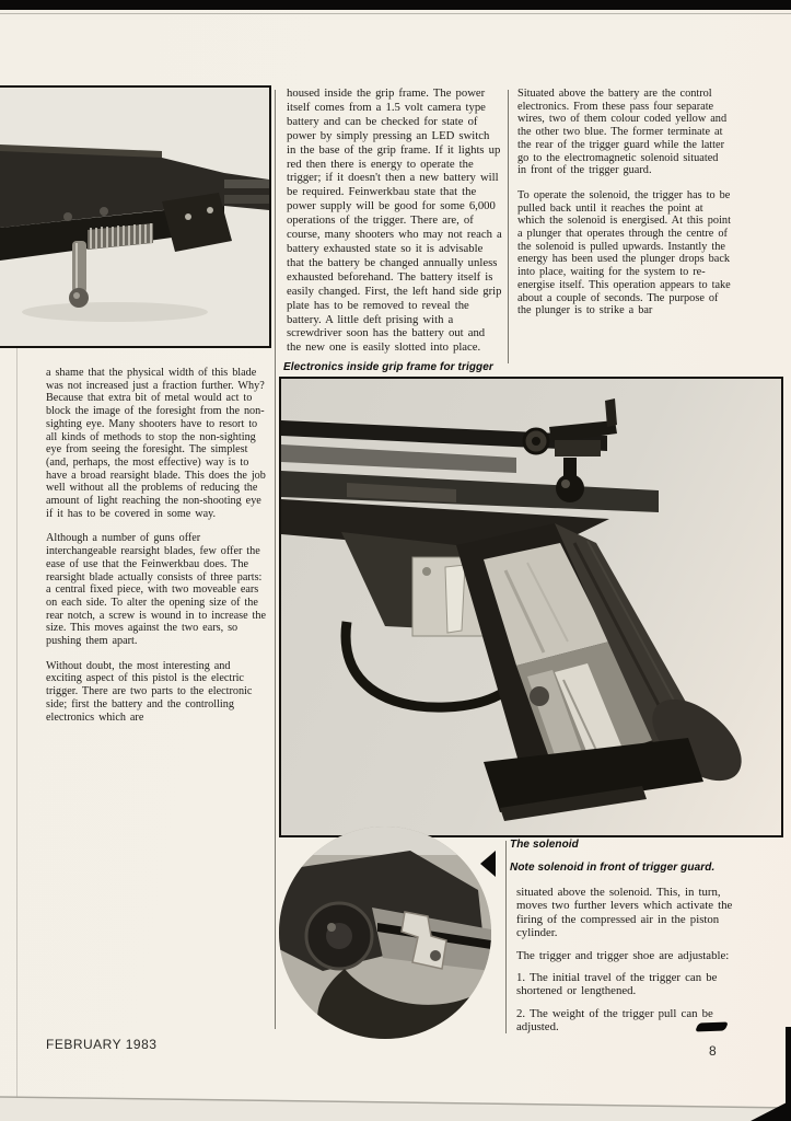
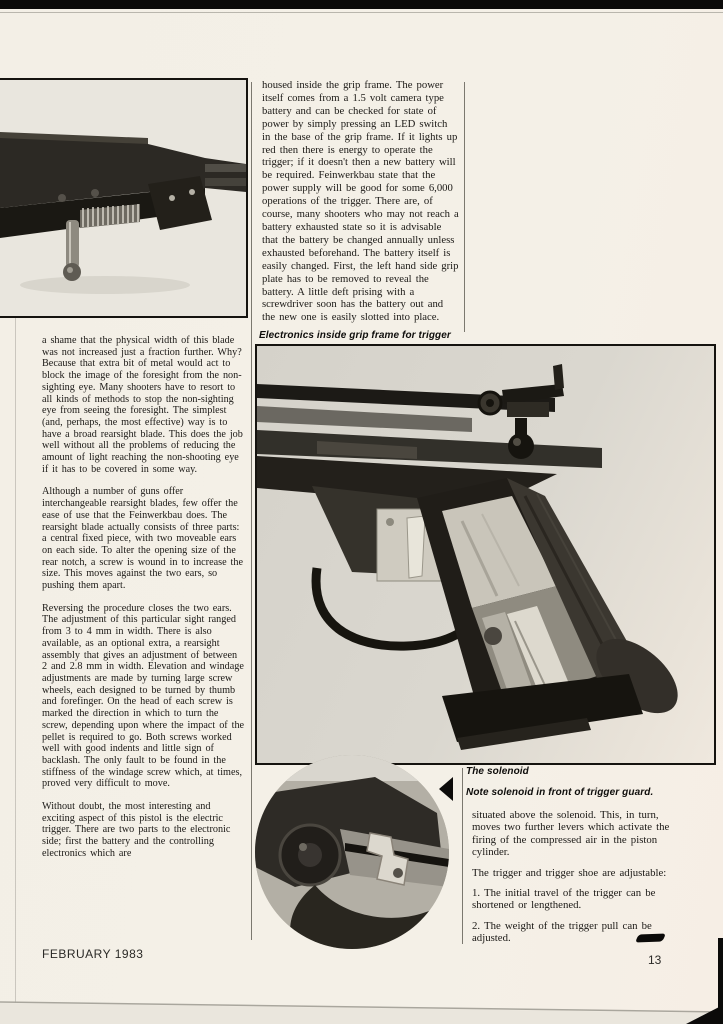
  housed inside the grip frame. The power itself comes from a 1.5 volt camera type battery and can be checked for state of power by simply pressing an LED switch in the base of the grip frame. If it lights up red then there is energy to operate the trigger; if it doesn't then a new battery will be required. Feinwerkbau state that the power supply will be good for some 6,000 operations of the trigger. There are, of course, many shooters who may not reach a battery exhausted state so it is advisable that the battery be changed annually unless exhausted beforehand. The battery itself is easily changed. First, the left hand side grip plate has to be removed to reveal the battery. A little deft prising with a screwdriver soon has the battery out and the new one is easily slotted into place.
- Situated above the battery are the control electronics. From these pass four separate wires, two of them colour coded yellow and the other two blue. The former terminate at the rear of the trigger guard while the latter go to the electromagnetic solenoid situated in front of the trigger guard.
- To operate the solenoid, the trigger has to be pulled back until it reaches the point at which the solenoid is energised. At this point a plunger that operates through the centre of the solenoid is pulled upwards. Instantly the energy has been used the plunger drops back into place, waiting for the system to re-energise itself. This operation appears to take about a couple of seconds. The purpose of the plunger is to strike a bar
  a shame that the physical width of this blade was not increased just a fraction further. Why? Because that extra bit of metal would act to block the image of the foresight from the non-sighting eye. Many shooters have to resort to all kinds of methods to stop the non-sighting eye from seeing the foresight. The simplest (and, perhaps, the most effective) way is to have a broad rearsight blade. This does the job well without all the problems of reducing the amount of light reaching the non-shooting eye if it has to be covered in some way.
  Although a number of guns offer interchangeable rearsight blades, few offer the ease of use that the Feinwerkbau does. The rearsight blade actually consists of three parts: a central fixed piece, with two moveable ears on each side. To alter the opening size of the rear notch, a screw is wound in to increase the size. This moves against the two ears, so pushing them apart.
+ Reversing the procedure closes the two ears. The adjustment of this particular sight ranged from 3 to 4 mm in width. There is also available, as an optional extra, a rearsight assembly that gives an adjustment of between 2 and 2.8 mm in width. Elevation and windage adjustments are made by turning large screw wheels, each designed to be turned by thumb and forefinger. On the head of each screw is marked the direction in which to turn the screw, depending upon where the impact of the pellet is required to go. Both screws worked well with good indents and little sign of backlash. The only fault to be found in the stiffness of the windage screw which, at times, proved very difficult to move.
  Without doubt, the most interesting and exciting aspect of this pistol is the electric trigger. There are two parts to the electronic side; first the battery and the controlling electronics which are
  Electronics inside grip frame for trigger
  The solenoid
  Note solenoid in front of trigger guard.
  situated above the solenoid. This, in turn, moves two further levers which activate the firing of the compressed air in the piston cylinder.
  The trigger and trigger shoe are adjustable:
  1. The initial travel of the trigger can be shortened or lengthened.
  2. The weight of the trigger pull can be adjusted.
  FEBRUARY 1983
- 8
+ 13
